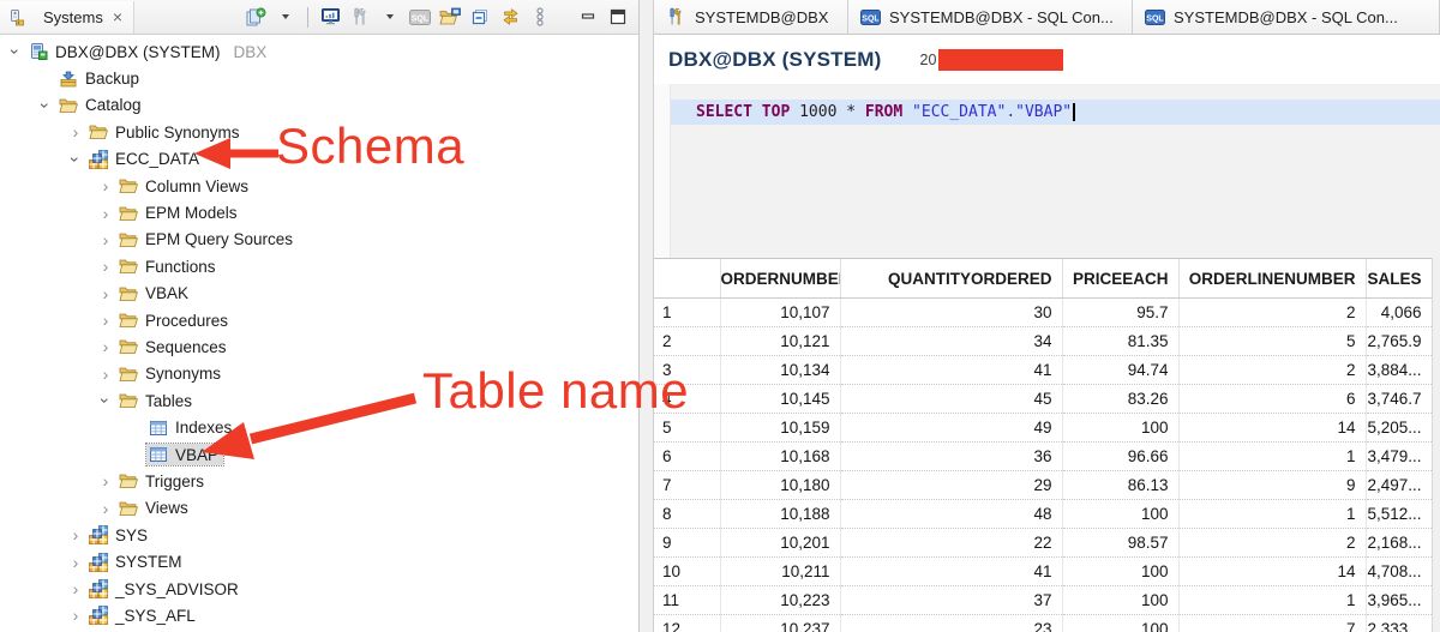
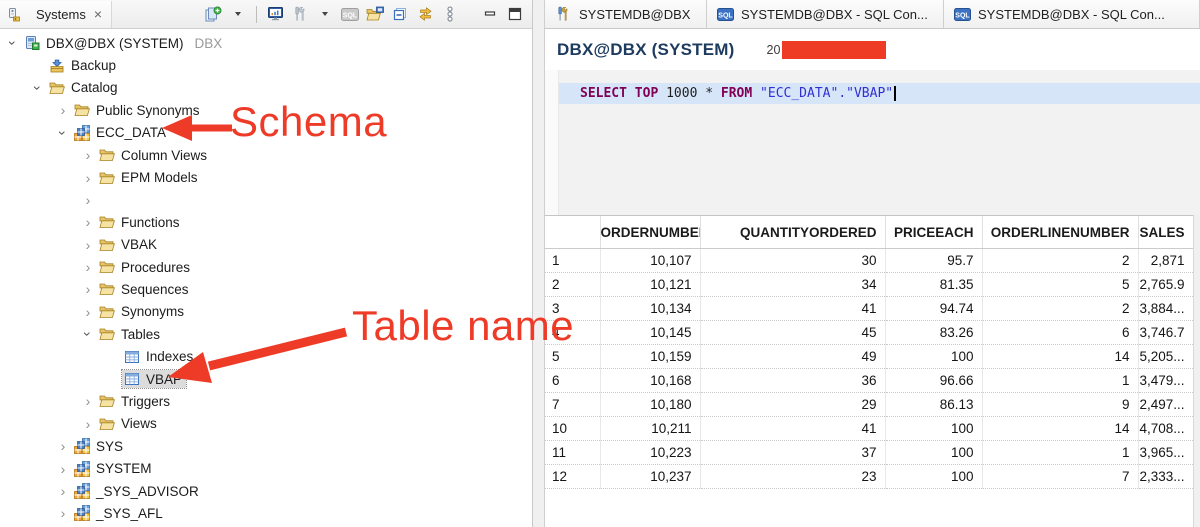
  Systems
  ×
  DBX@DBX (SYSTEM)
  DBX
  Backup
  Catalog
  ›
  Public Synonyms
  ECC_DATA
  ›
  Column Views
  ›
  EPM Models
  ›
- EPM Query Sources
  ›
  Functions
  ›
  VBAK
  ›
  Procedures
  ›
  Sequences
  ›
  Synonyms
  Tables
  Indexes
  VBAP
  ›
  Triggers
  ›
  Views
  ›
  SYS
  ›
  SYSTEM
  ›
  _SYS_ADVISOR
  ›
  _SYS_AFL
  SYSTEMDB@DBX
  SYSTEMDB@DBX - SQL Con...
  SYSTEMDB@DBX - SQL Con...
  DBX@DBX (SYSTEM)
  20
  SELECT
  TOP
  1000 *
  FROM
  "ECC_DATA"."VBAP"
  	ORDERNUMBE	QUANTITYORDERED	PRICEEACH	ORDERLINENUMBER	SALES
- 1	10,107	30	95.7	2	4,066
+ 1	10,107	30	95.7	2	2,871
  2	10,121	34	81.35	5	2,765.9
  3	10,134	41	94.74	2	3,884...
  4	10,145	45	83.26	6	3,746.7
  5	10,159	49	100	14	5,205...
  6	10,168	36	96.66	1	3,479...
  7	10,180	29	86.13	9	2,497...
- 8	10,188	48	100	1	5,512...
- 9	10,201	22	98.57	2	2,168...
  10	10,211	41	100	14	4,708...
  11	10,223	37	100	1	3,965...
  12	10,237	23	100	7	2,333...
  Schema
  Table name
